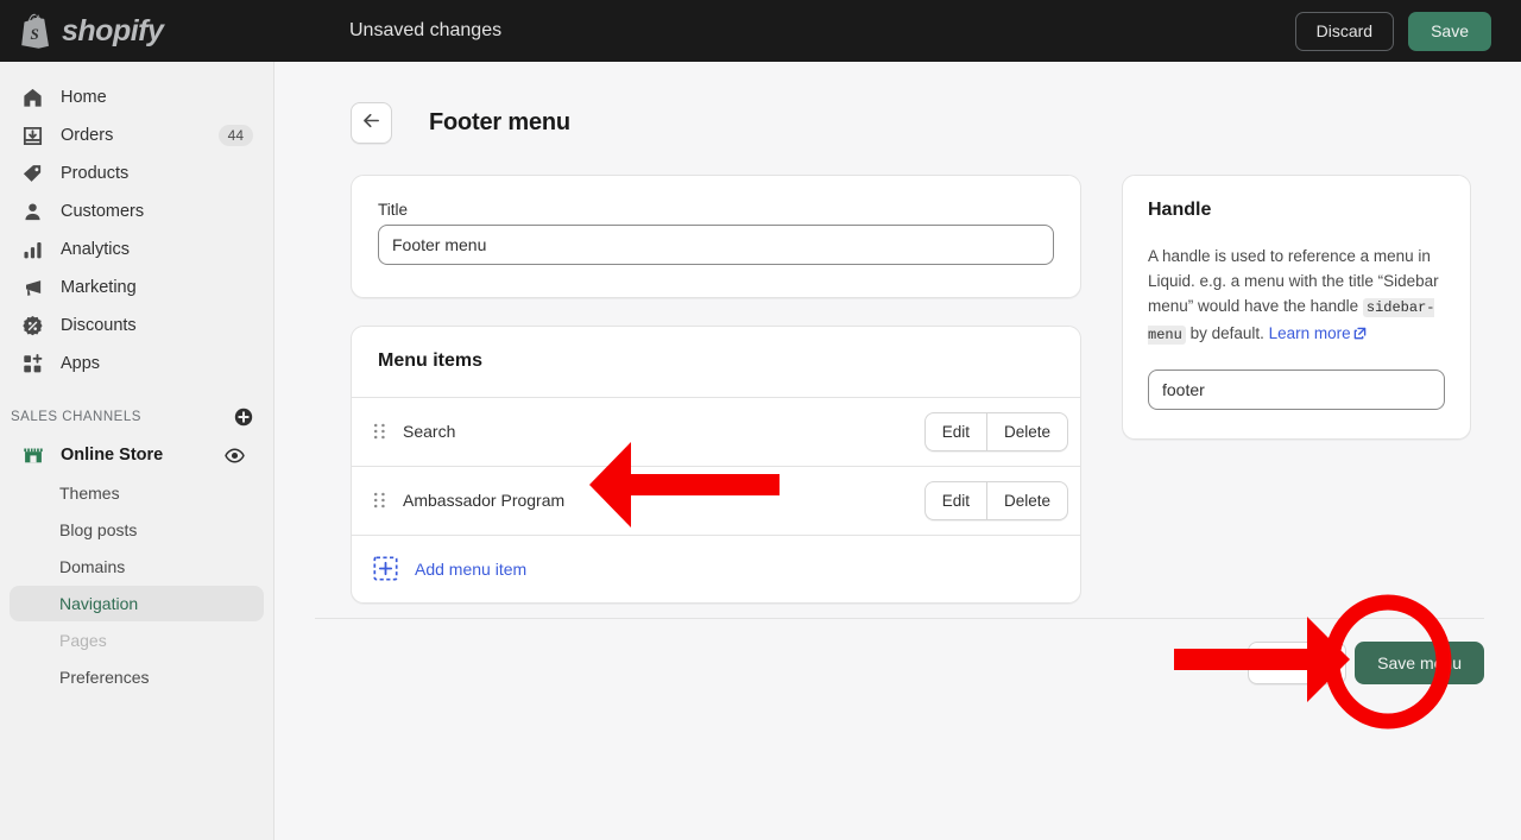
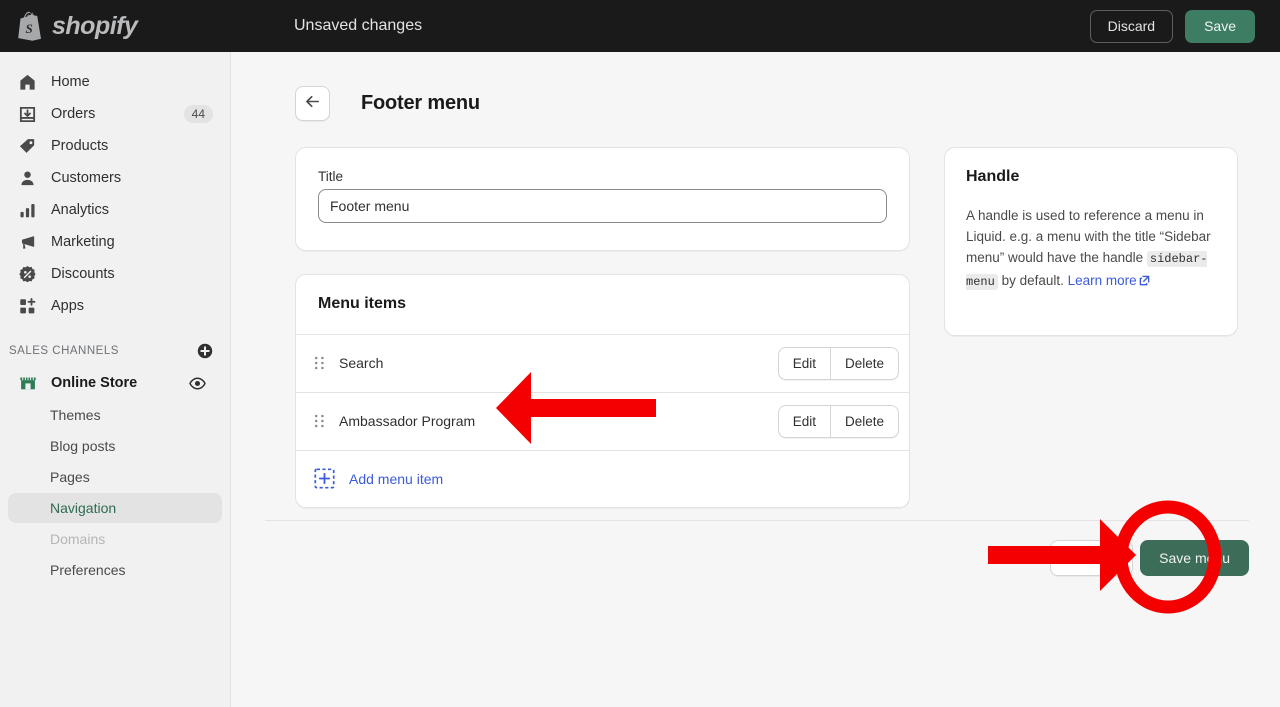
  S
  shopify
  Unsaved changes
  Discard
  Save
  Home
  Orders
  44
  Products
  Customers
  Analytics
  Marketing
  Discounts
  Apps
  SALES CHANNELS
  Online Store
  Themes
  Blog posts
- Domains
+ Pages
  Navigation
- Pages
+ Domains
  Preferences
  Footer menu
  Title
  Footer menu
  Menu items
  Search
  Edit
  Delete
  Ambassador Program
  Edit
  Delete
  Add menu item
  Handle
  A handle is used to reference a menu in Liquid. e.g. a menu with the title “Sidebar menu” would have the handle sidebar-menu by default. Learn more
- footer
  Save mu
